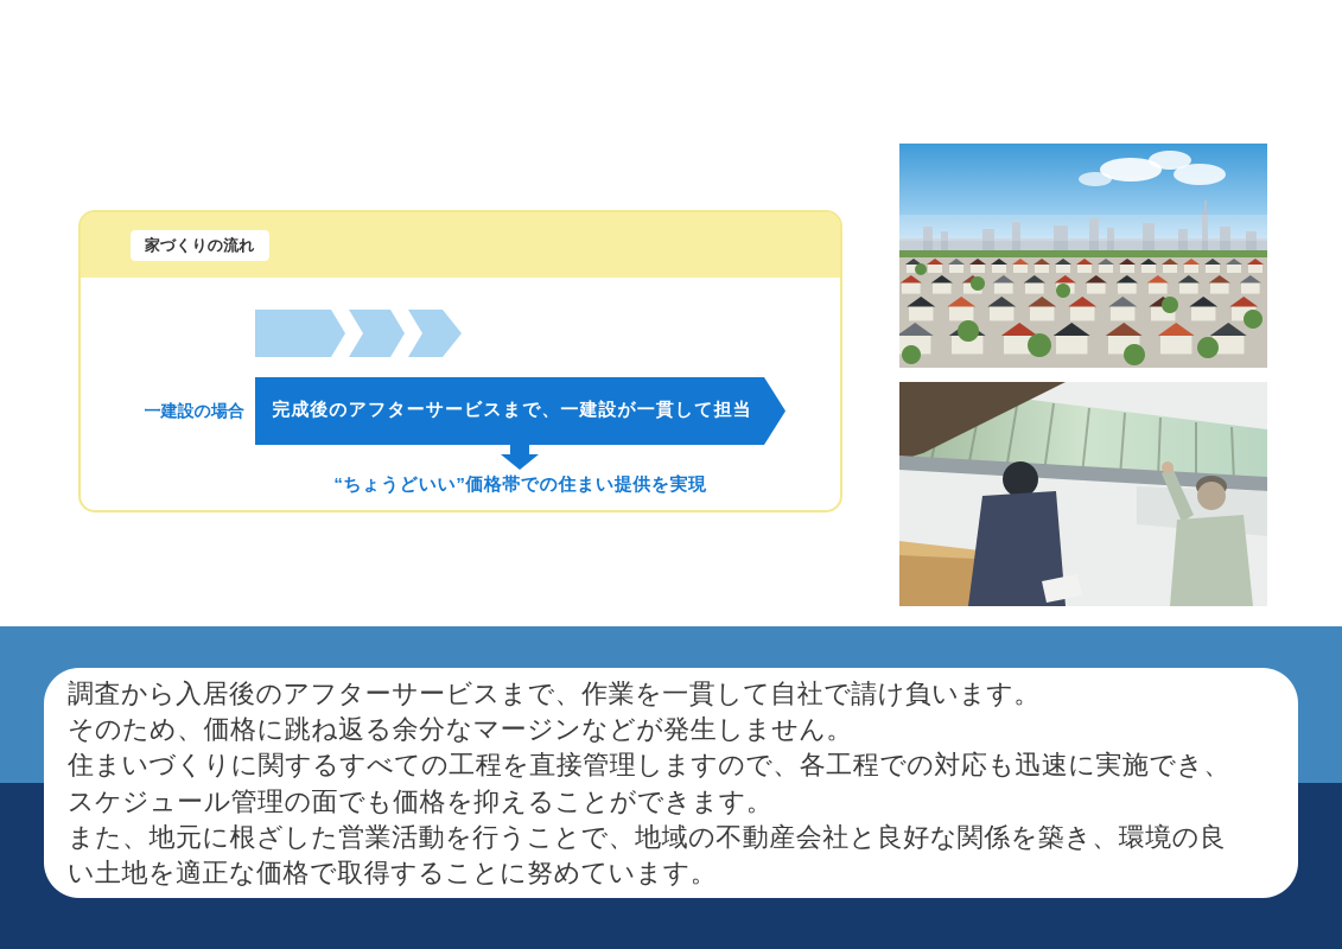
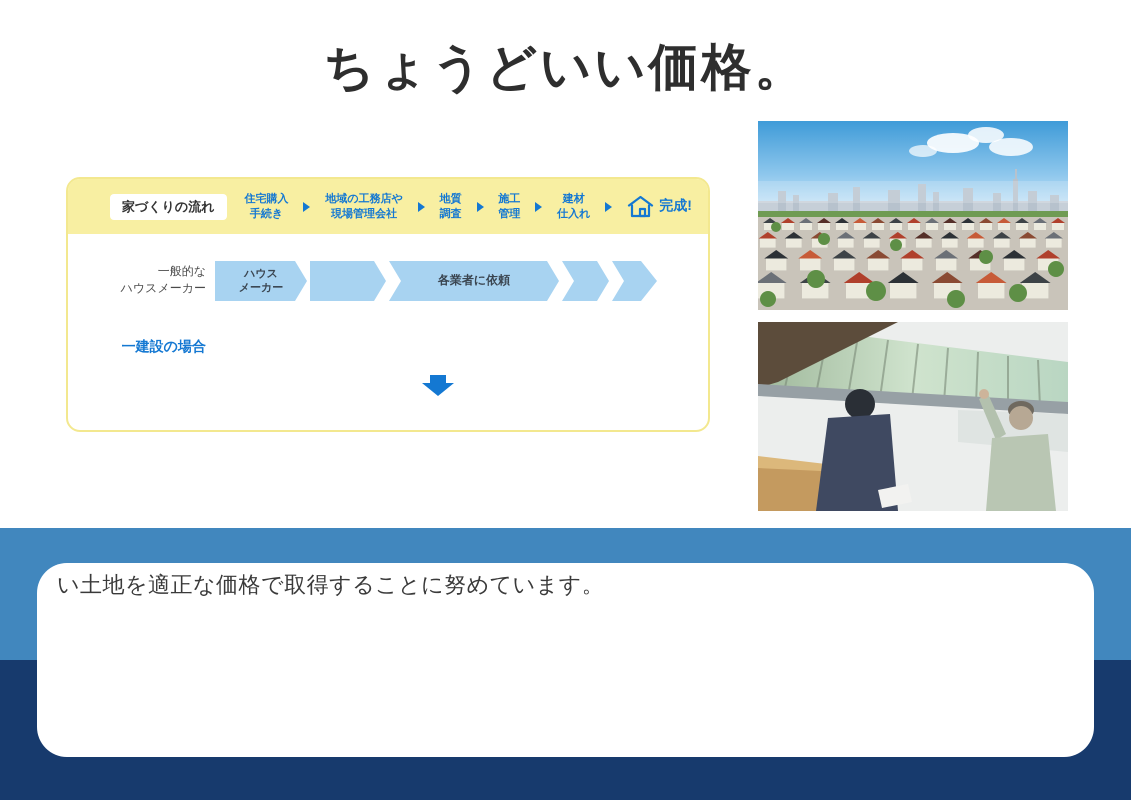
+ ちょうどいい価格。
  家づくりの流れ
+ 住宅購入
+ 手続き
+ 地域の工務店や
+ 現場管理会社
+ 地質
+ 調査
+ 施工
+ 管理
+ 建材
+ 仕入れ
+ 完成!
+ 一般的な
+ ハウスメーカー
+ ハウス
+ メーカー
+ 各業者に依頼
  一建設の場合
- 完成後のアフターサービスまで、一建設が一貫して担当
- “ちょうどいい”価格帯での住まい提供を実現
- 調査から入居後のアフターサービスまで、作業を一貫して自社で請け負います。
- そのため、価格に跳ね返る余分なマージンなどが発生しません。
- 住まいづくりに関するすべての工程を直接管理しますので、各工程での対応も迅速に実施でき、
- スケジュール管理の面でも価格を抑えることができます。
- また、地元に根ざした営業活動を行うことで、地域の不動産会社と良好な関係を築き、環境の良
  い土地を適正な価格で取得することに努めています。
